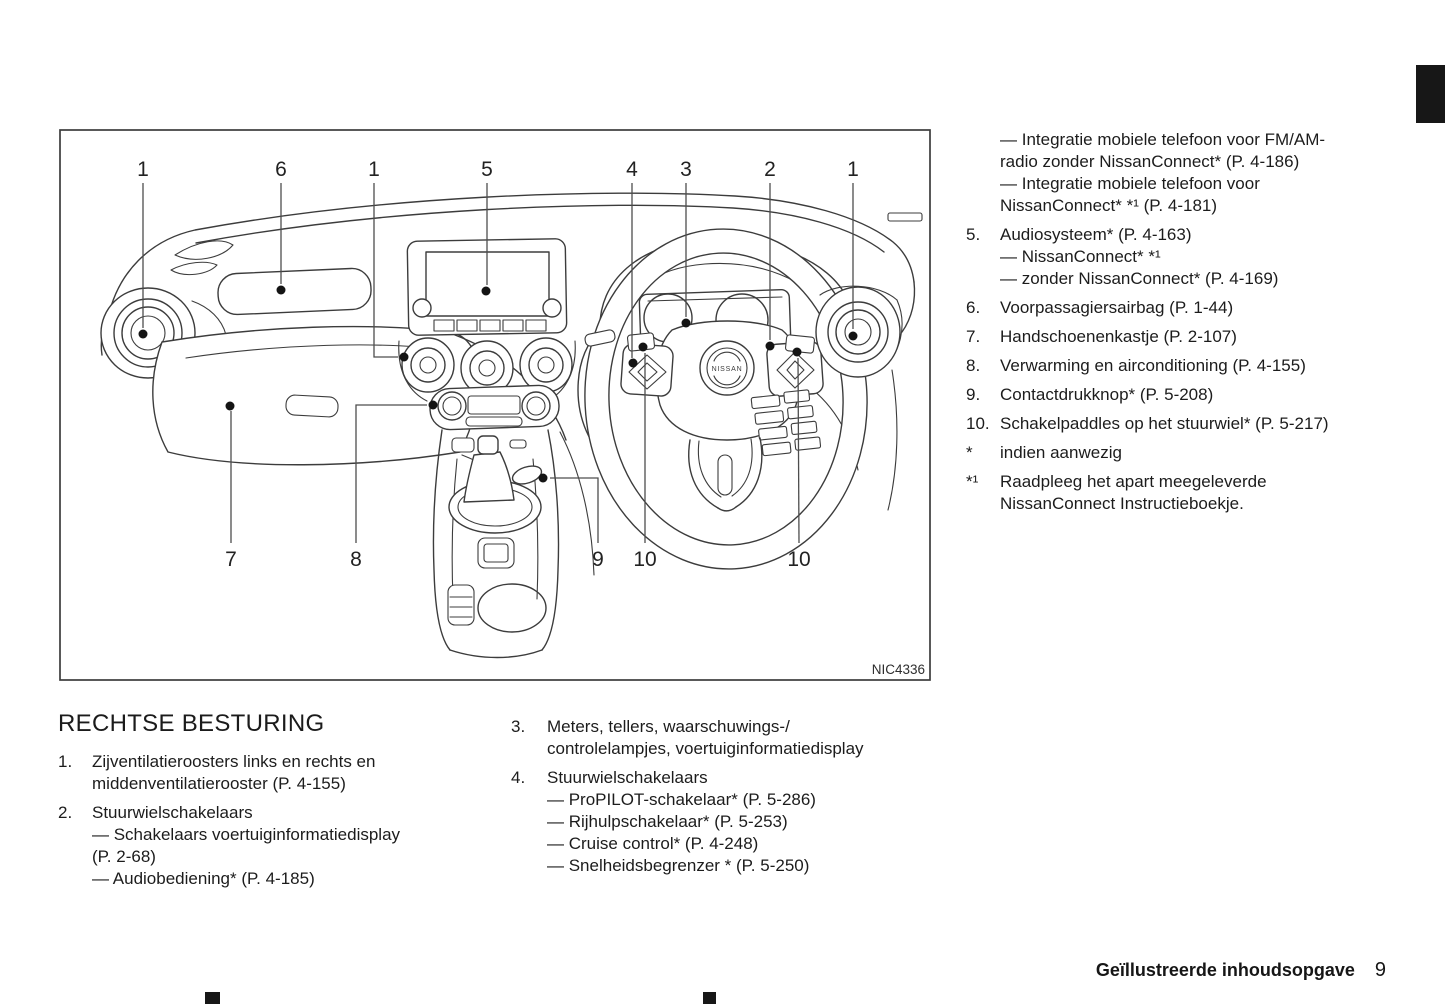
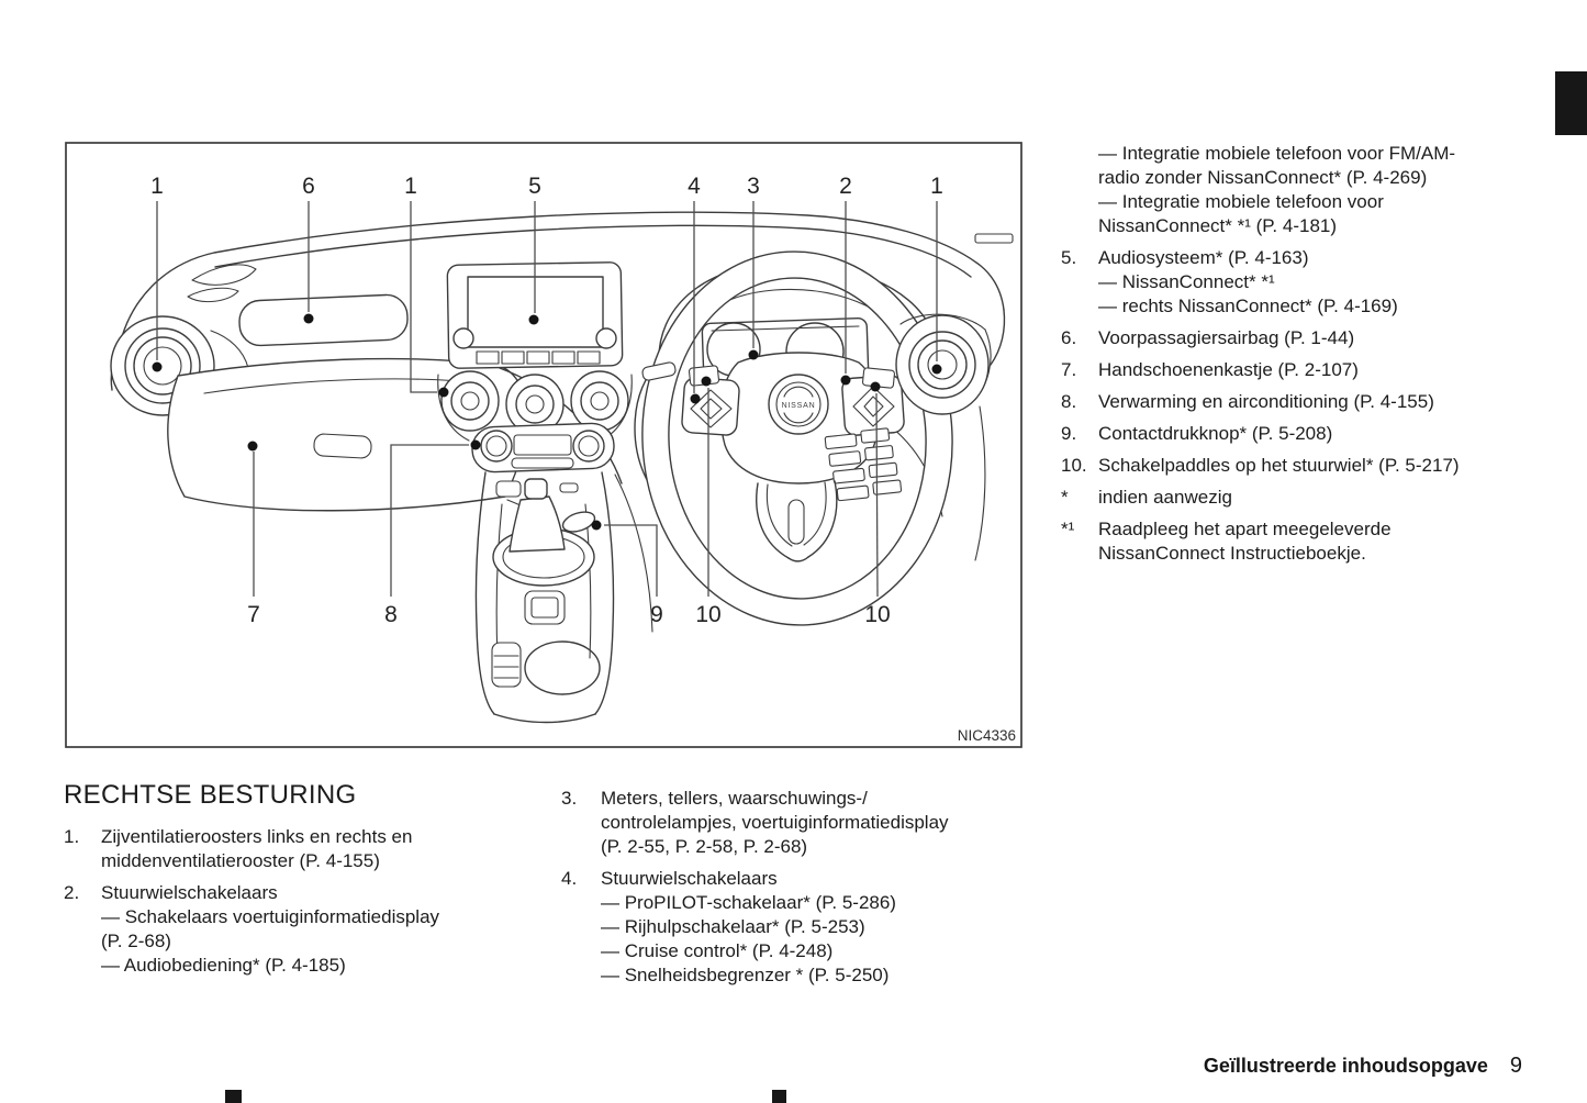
  1
  6
  1
  5
  4
  3
  2
  1
  7
  8
  9
  10
  10
  NIC4336
  — Integratie mobiele telefoon voor FM/AM-
- radio zonder NissanConnect* (P. 4-186)
+ radio zonder NissanConnect* (P. 4-269)
  — Integratie mobiele telefoon voor
  NissanConnect* *¹ (P. 4-181)
  5.
  Audiosysteem* (P. 4-163)
  — NissanConnect* *¹
- — zonder NissanConnect* (P. 4-169)
+ — rechts NissanConnect* (P. 4-169)
  6.
  Voorpassagiersairbag (P. 1-44)
  7.
  Handschoenenkastje (P. 2-107)
  8.
  Verwarming en airconditioning (P. 4-155)
  9.
  Contactdrukknop* (P. 5-208)
  10.
  Schakelpaddles op het stuurwiel* (P. 5-217)
  *
  indien aanwezig
  *¹
  Raadpleeg het apart meegeleverde
  NissanConnect Instructieboekje.
  RECHTSE BESTURING
  1.
  Zijventilatieroosters links en rechts en
  middenventilatierooster (P. 4-155)
  2.
  Stuurwielschakelaars
  — Schakelaars voertuiginformatiedisplay
  (P. 2-68)
  — Audiobediening* (P. 4-185)
  3.
  Meters, tellers, waarschuwings-/
  controlelampjes, voertuiginformatiedisplay
+ (P. 2-55, P. 2-58, P. 2-68)
  4.
  Stuurwielschakelaars
  — ProPILOT-schakelaar* (P. 5-286)
  — Rijhulpschakelaar* (P. 5-253)
  — Cruise control* (P. 4-248)
  — Snelheidsbegrenzer * (P. 5-250)
  Geïllustreerde inhoudsopgave
  9
